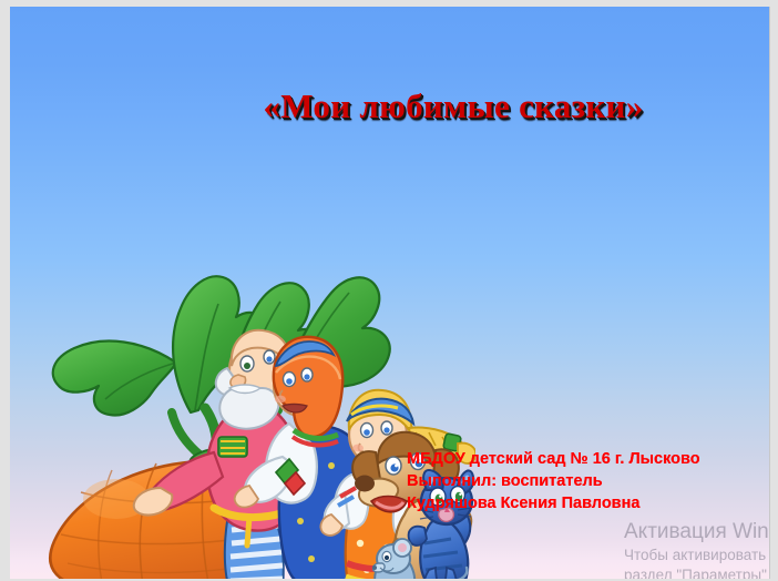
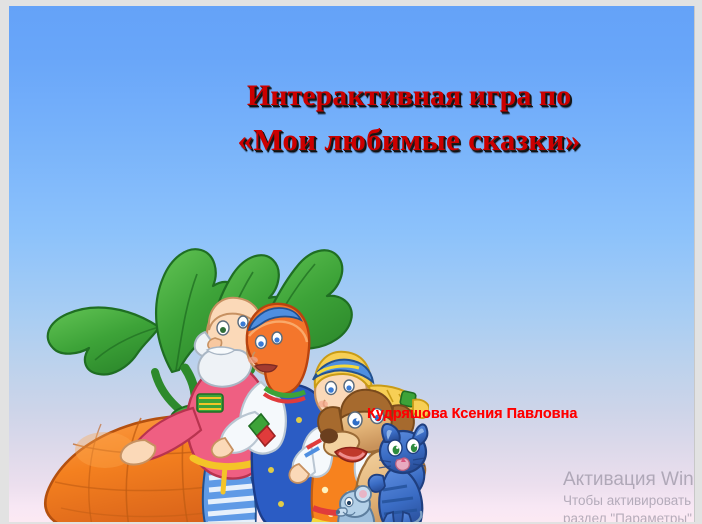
+ Интерактивная игра по
  «Мои любимые сказки»
- МБДОУ детский сад № 16 г. Лысково
- Выполнил: воспитатель
  Кудряшова Ксения Павловна
  Активация Win
  Чтобы активировать
  раздел "Параметры"
